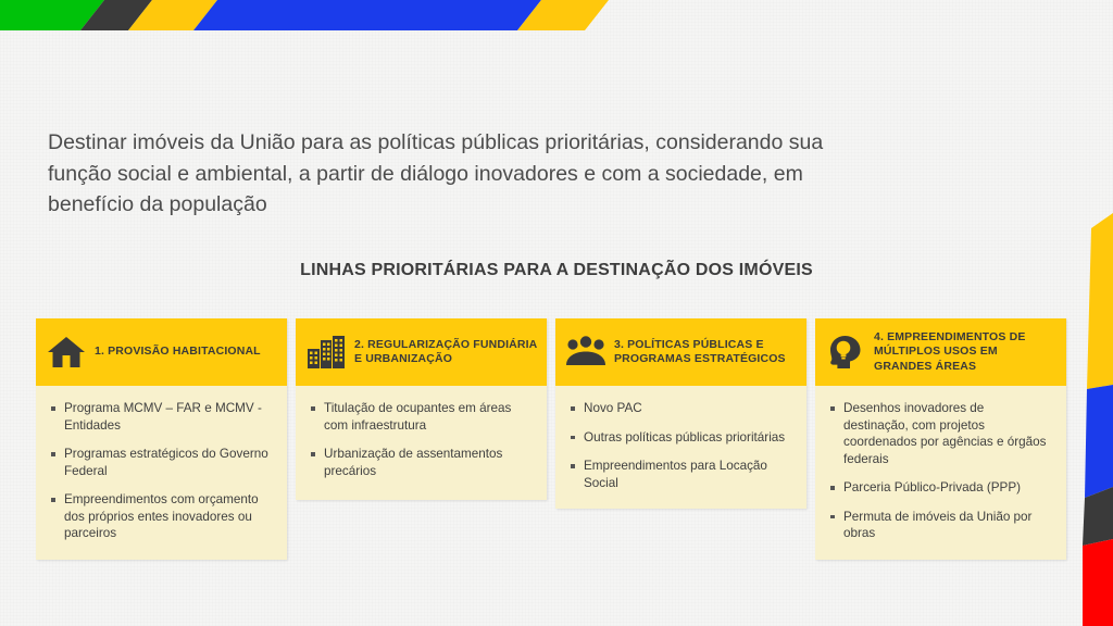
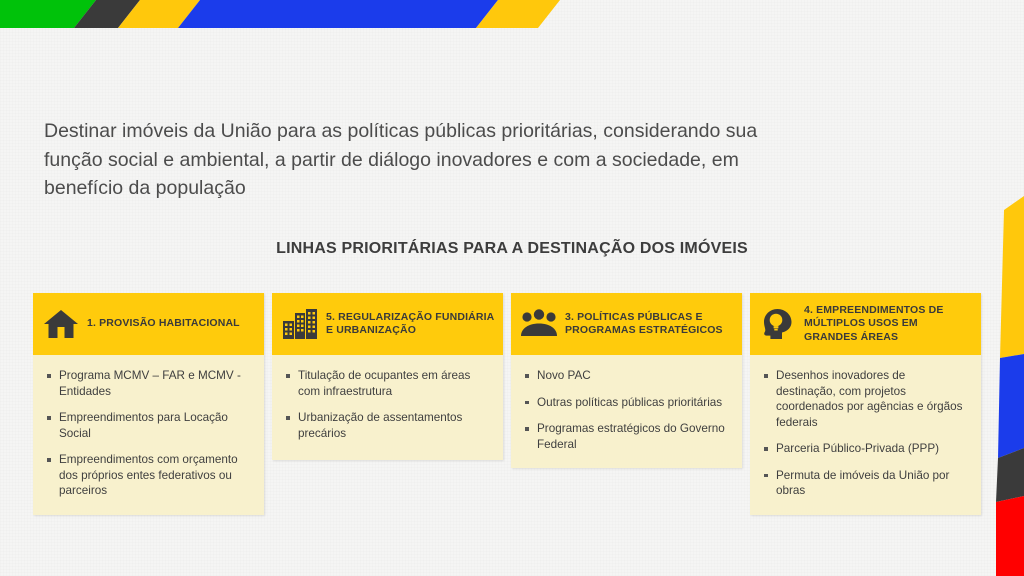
  Destinar imóveis da União para as políticas públicas prioritárias, considerando sua função social e ambiental, a partir de diálogo inovadores e com a sociedade, em benefício da população
  LINHAS PRIORITÁRIAS PARA A DESTINAÇÃO DOS IMÓVEIS
  1. PROVISÃO HABITACIONAL
  Programa MCMV – FAR e MCMV - Entidades
- Programas estratégicos do Governo Federal
+ Empreendimentos para Locação Social
- Empreendimentos com orçamento dos próprios entes inovadores ou parceiros
+ Empreendimentos com orçamento dos próprios entes federativos ou parceiros
- 2. REGULARIZAÇÃO FUNDIÁRIA E URBANIZAÇÃO
+ 5. REGULARIZAÇÃO FUNDIÁRIA E URBANIZAÇÃO
  Titulação de ocupantes em áreas com infraestrutura
  Urbanização de assentamentos precários
  3. POLÍTICAS PÚBLICAS E PROGRAMAS ESTRATÉGICOS
  Novo PAC
  Outras políticas públicas prioritárias
- Empreendimentos para Locação Social
+ Programas estratégicos do Governo Federal
  4. EMPREENDIMENTOS DE MÚLTIPLOS USOS EM GRANDES ÁREAS
  Desenhos inovadores de destinação, com projetos coordenados por agências e órgãos federais
  Parceria Público-Privada (PPP)
  Permuta de imóveis da União por obras
